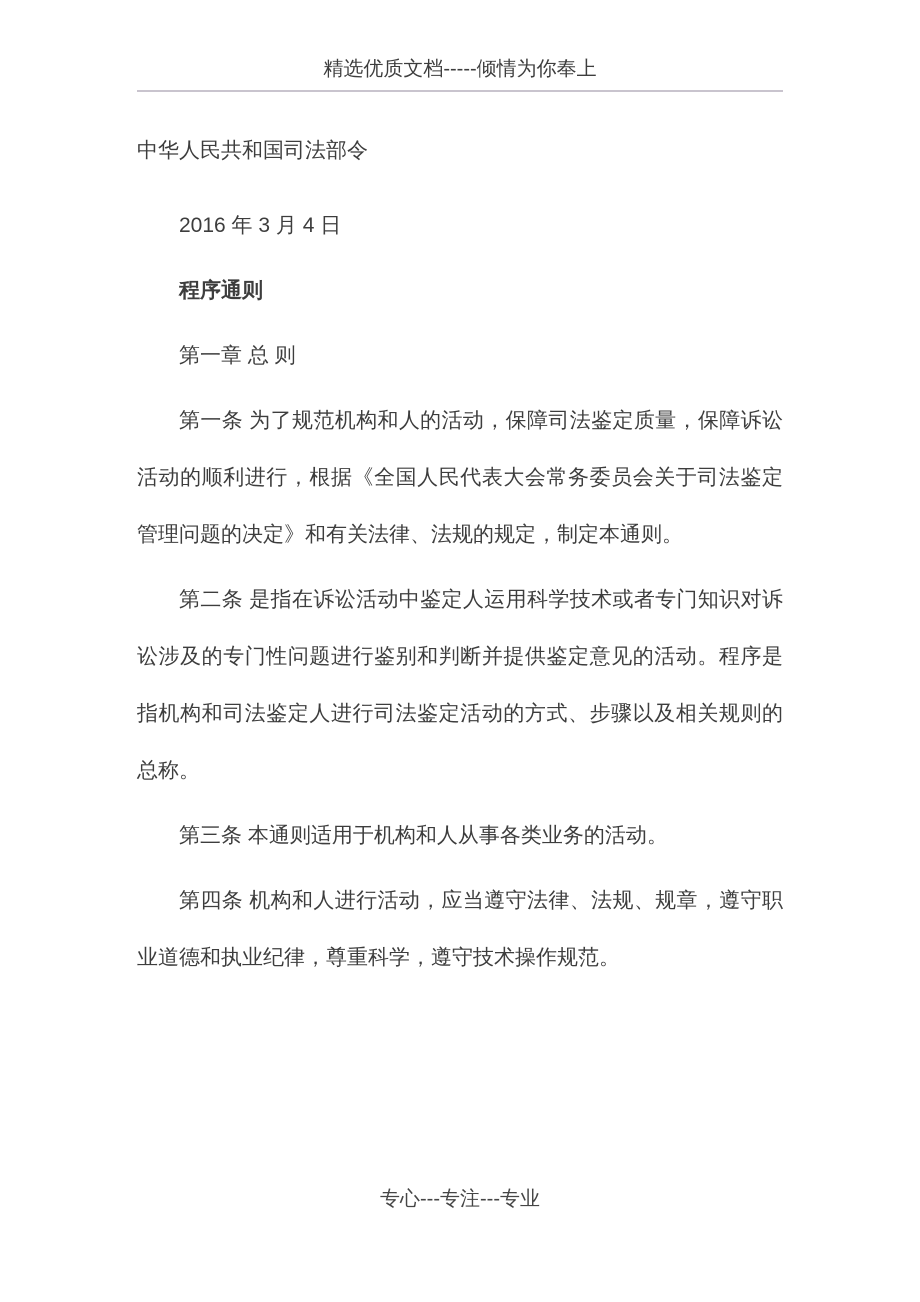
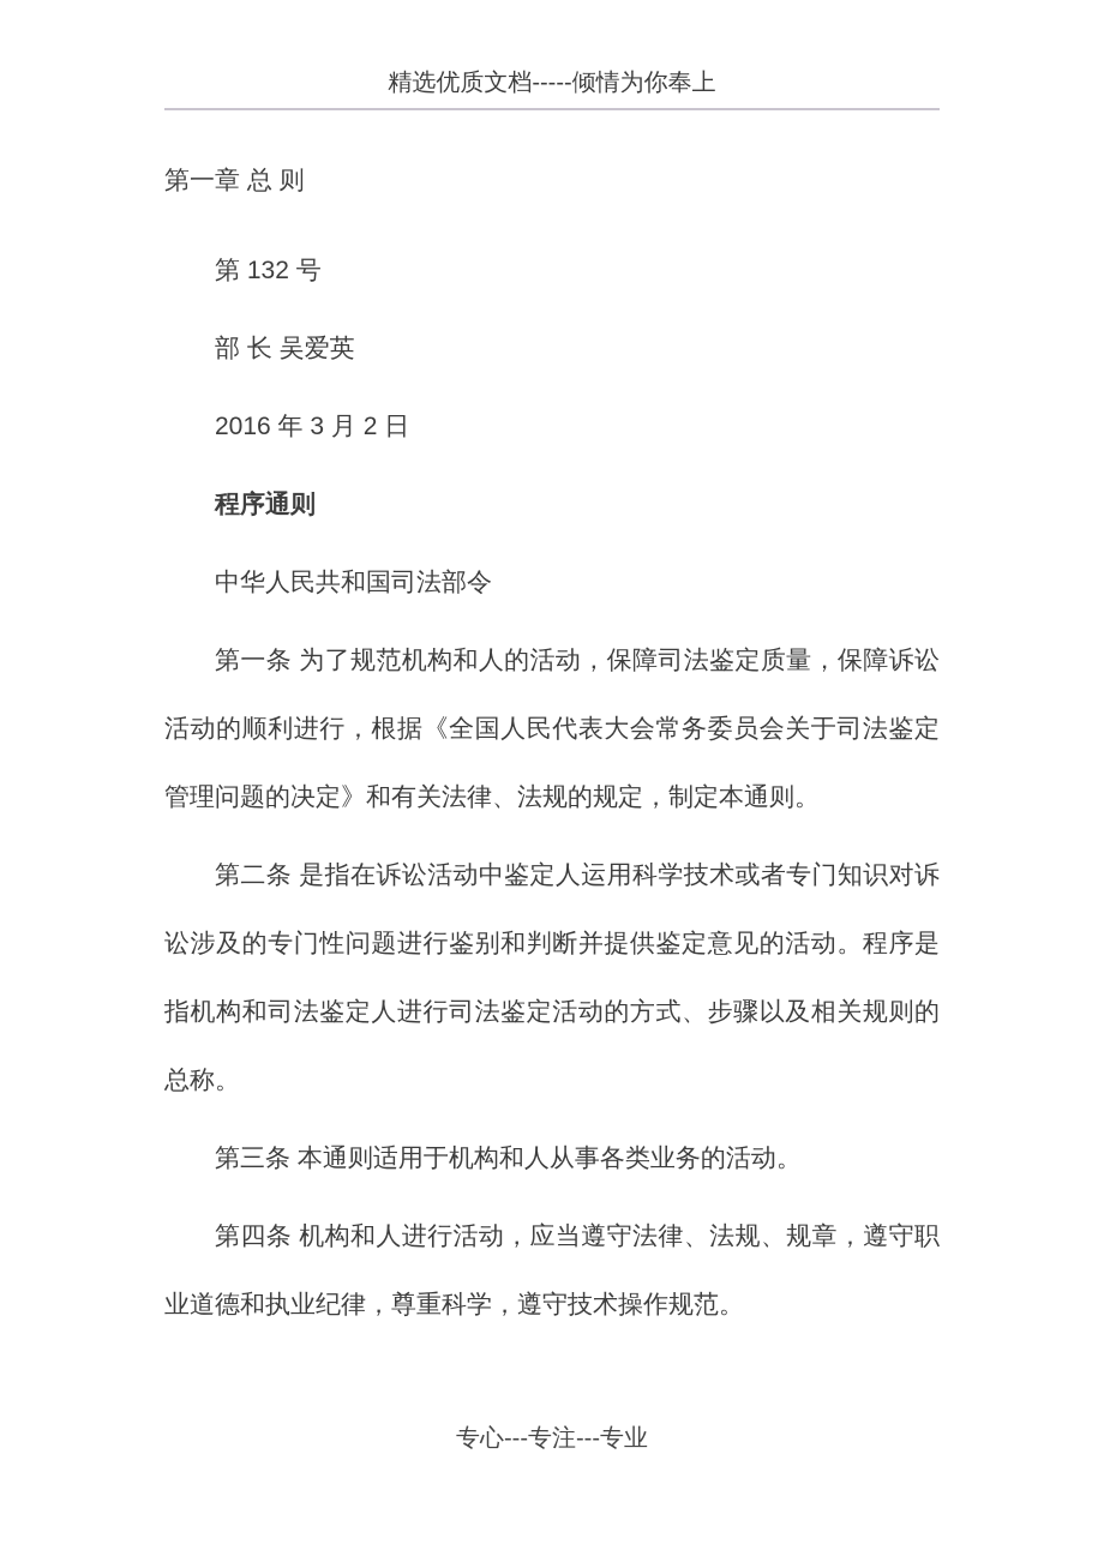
  精选优质文档-----倾情为你奉上
- 中华人民共和国司法部令
+ 第一章 总 则
+ 第 132 号
+ 部 长 吴爱英
- 2016 年 3 月 4 日
+ 2016 年 3 月 2 日
  程序通则
- 第一章 总 则
+ 中华人民共和国司法部令
  第一条 为了规范机构和人的活动，保障司法鉴定质量，保障诉讼活动的顺利进行，根据《全国人民代表大会常务委员会关于司法鉴定管理问题的决定》和有关法律、法规的规定，制定本通则。
  第二条 是指在诉讼活动中鉴定人运用科学技术或者专门知识对诉讼涉及的专门性问题进行鉴别和判断并提供鉴定意见的活动。程序是指机构和司法鉴定人进行司法鉴定活动的方式、步骤以及相关规则的总称。
  第三条 本通则适用于机构和人从事各类业务的活动。
  第四条 机构和人进行活动，应当遵守法律、法规、规章，遵守职业道德和执业纪律，尊重科学，遵守技术操作规范。
  专心---专注---专业
